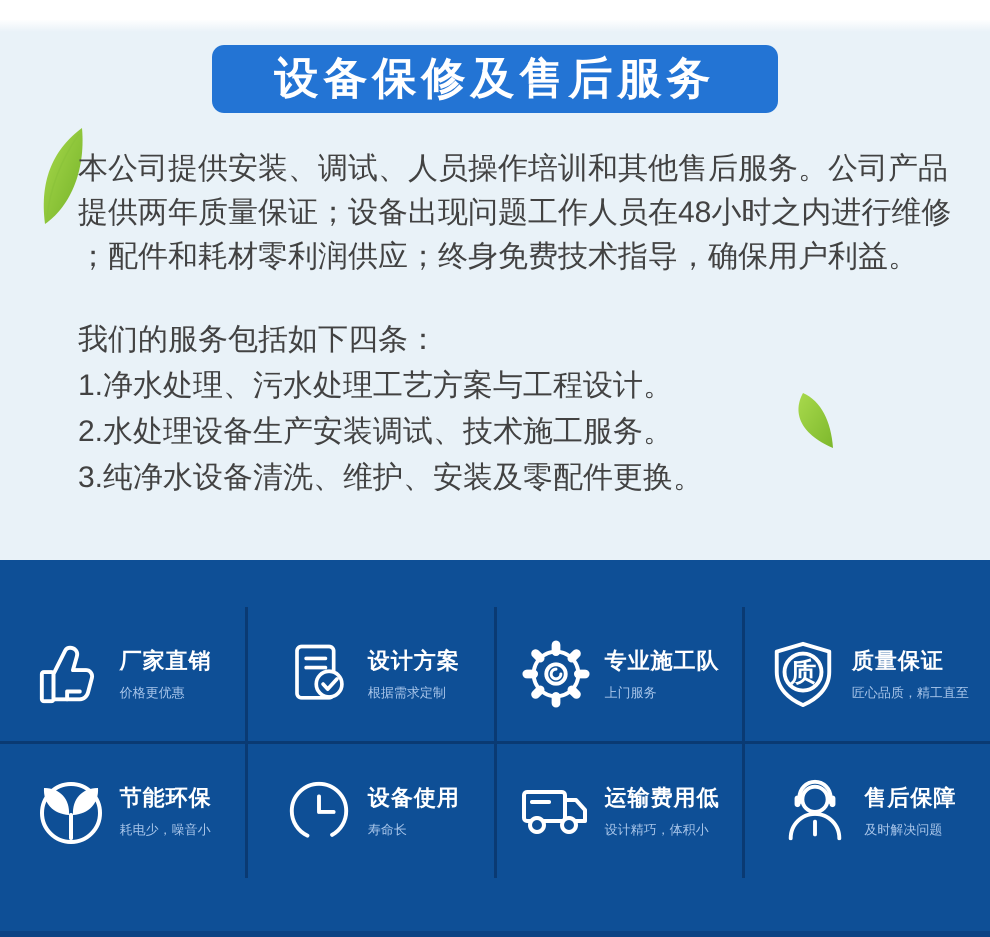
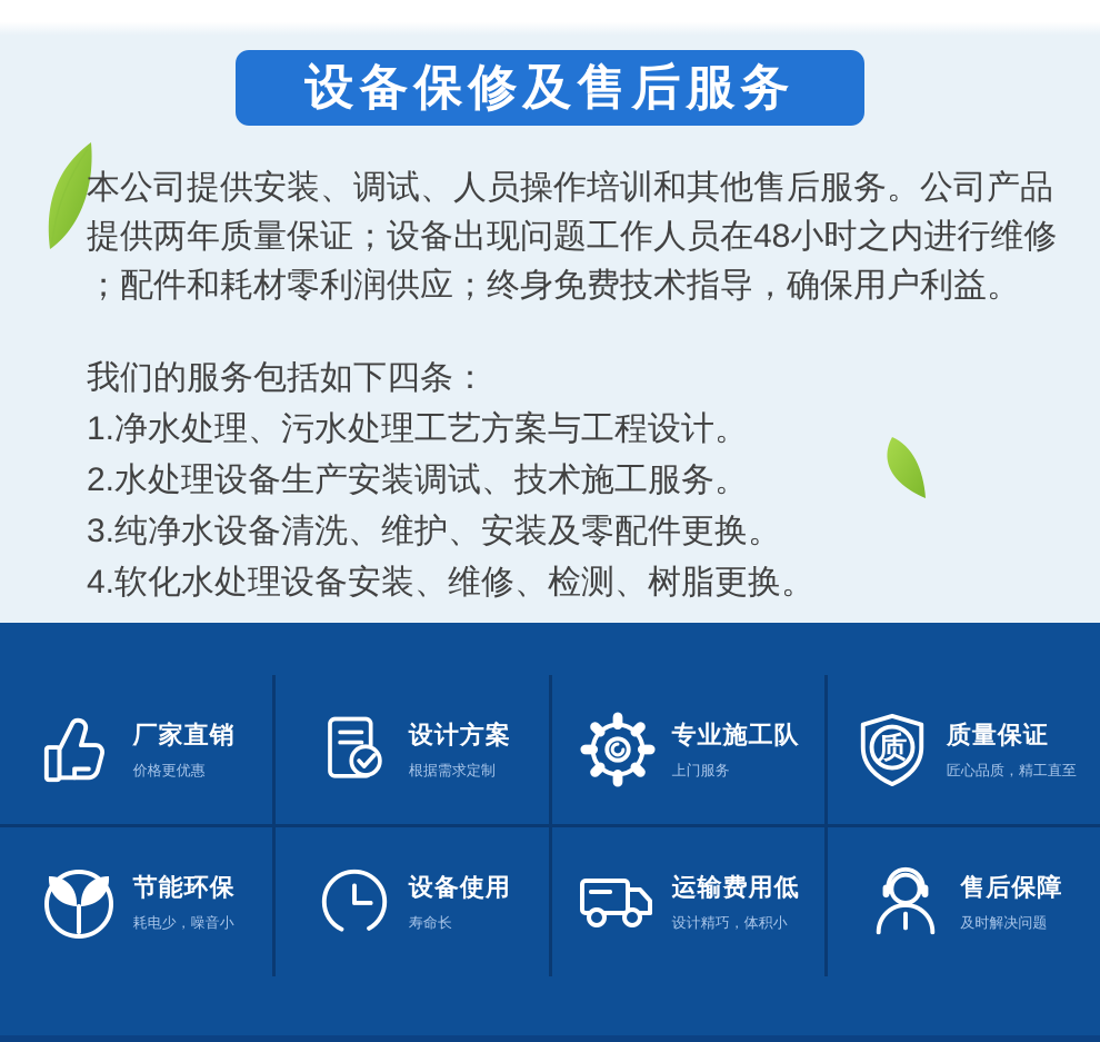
  设备保修及售后服务
  本公司提供安装、调试、人员操作培训和其他售后服务。公司产品
  提供两年质量保证；设备出现问题工作人员在48小时之内进行维修
  ；配件和耗材零利润供应；终身免费技术指导，确保用户利益。
  我们的服务包括如下四条：
  1.净水处理、污水处理工艺方案与工程设计。
  2.水处理设备生产安装调试、技术施工服务。
  3.纯净水设备清洗、维护、安装及零配件更换。
+ 4.软化水处理设备安装、维修、检测、树脂更换。
  厂家直销
  价格更优惠
  设计方案
  根据需求定制
  专业施工队
  上门服务
  质
  质量保证
  匠心品质，精工直至
  节能环保
  耗电少，噪音小
  设备使用
  寿命长
  运输费用低
  设计精巧，体积小
  售后保障
  及时解决问题
